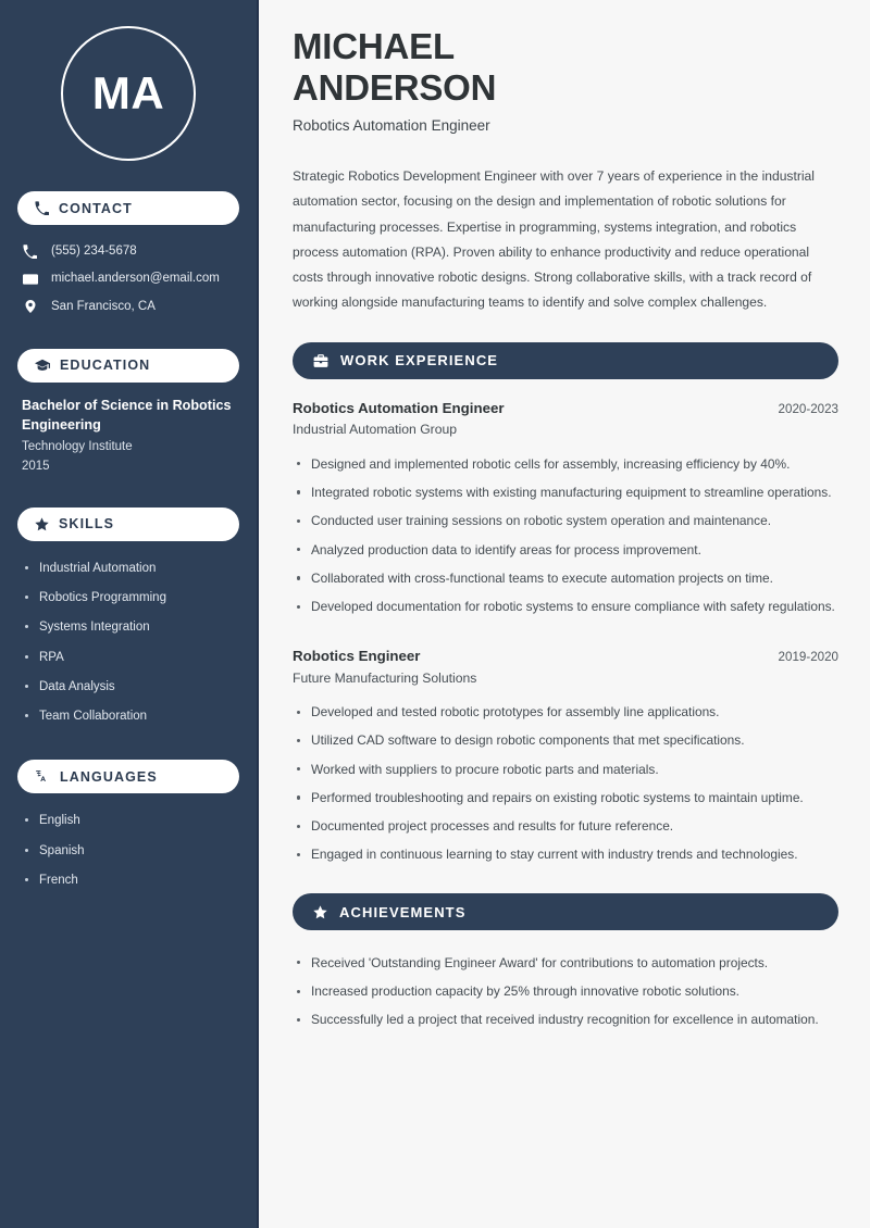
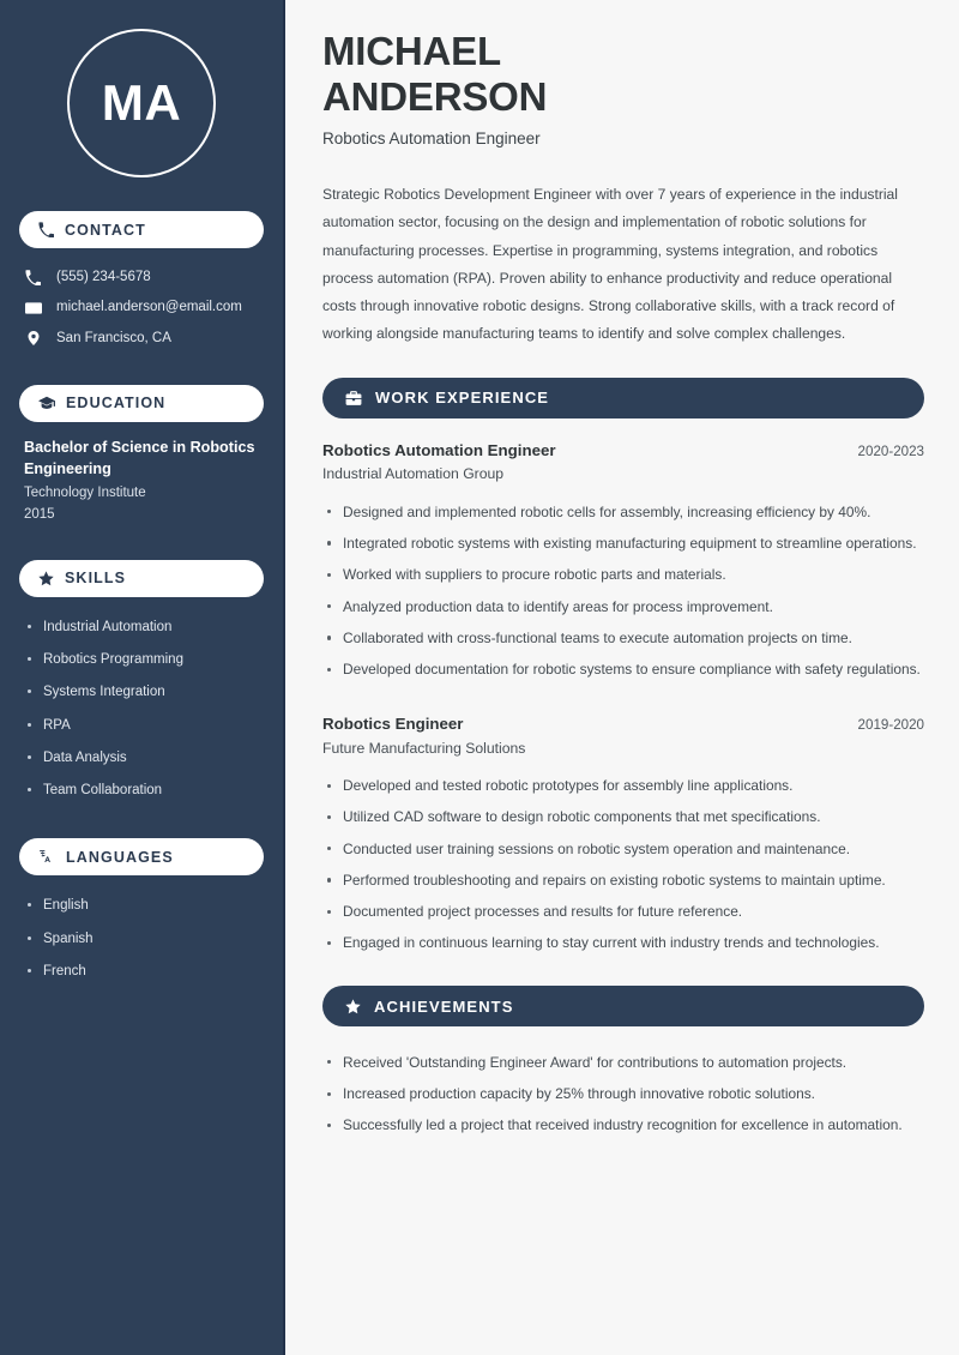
  MA
  CONTACT
  (555) 234-5678
  michael.anderson@email.com
  San Francisco, CA
  EDUCATION
  Bachelor of Science in Robotics Engineering
  Technology Institute
  2015
  SKILLS
  Industrial Automation
  Robotics Programming
  Systems Integration
  RPA
  Data Analysis
  Team Collaboration
  LANGUAGES
  English
  Spanish
  French
  MICHAEL
  ANDERSON
  Robotics Automation Engineer
  Strategic Robotics Development Engineer with over 7 years of experience in the industrial automation sector, focusing on the design and implementation of robotic solutions for manufacturing processes. Expertise in programming, systems integration, and robotics process automation (RPA). Proven ability to enhance productivity and reduce operational costs through innovative robotic designs. Strong collaborative skills, with a track record of working alongside manufacturing teams to identify and solve complex challenges.
  WORK EXPERIENCE
  Robotics Automation Engineer
  2020-2023
  Industrial Automation Group
  Designed and implemented robotic cells for assembly, increasing efficiency by 40%.
  Integrated robotic systems with existing manufacturing equipment to streamline operations.
- Conducted user training sessions on robotic system operation and maintenance.
+ Worked with suppliers to procure robotic parts and materials.
  Analyzed production data to identify areas for process improvement.
  Collaborated with cross-functional teams to execute automation projects on time.
  Developed documentation for robotic systems to ensure compliance with safety regulations.
  Robotics Engineer
  2019-2020
  Future Manufacturing Solutions
  Developed and tested robotic prototypes for assembly line applications.
  Utilized CAD software to design robotic components that met specifications.
- Worked with suppliers to procure robotic parts and materials.
+ Conducted user training sessions on robotic system operation and maintenance.
  Performed troubleshooting and repairs on existing robotic systems to maintain uptime.
  Documented project processes and results for future reference.
  Engaged in continuous learning to stay current with industry trends and technologies.
  ACHIEVEMENTS
  Received 'Outstanding Engineer Award' for contributions to automation projects.
  Increased production capacity by 25% through innovative robotic solutions.
  Successfully led a project that received industry recognition for excellence in automation.
